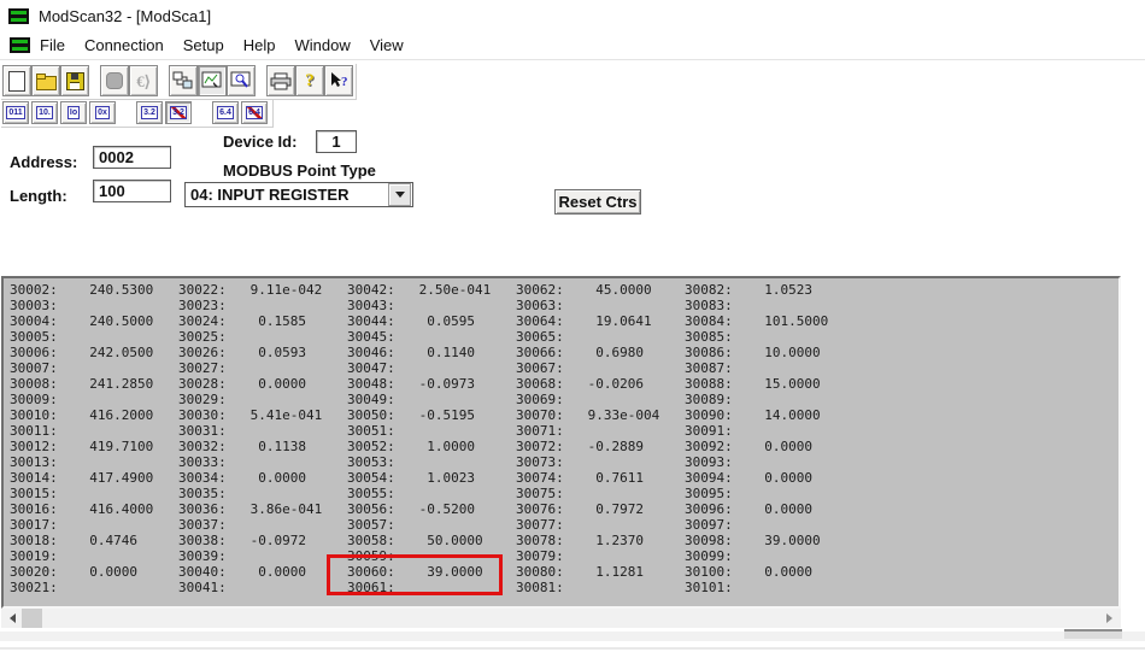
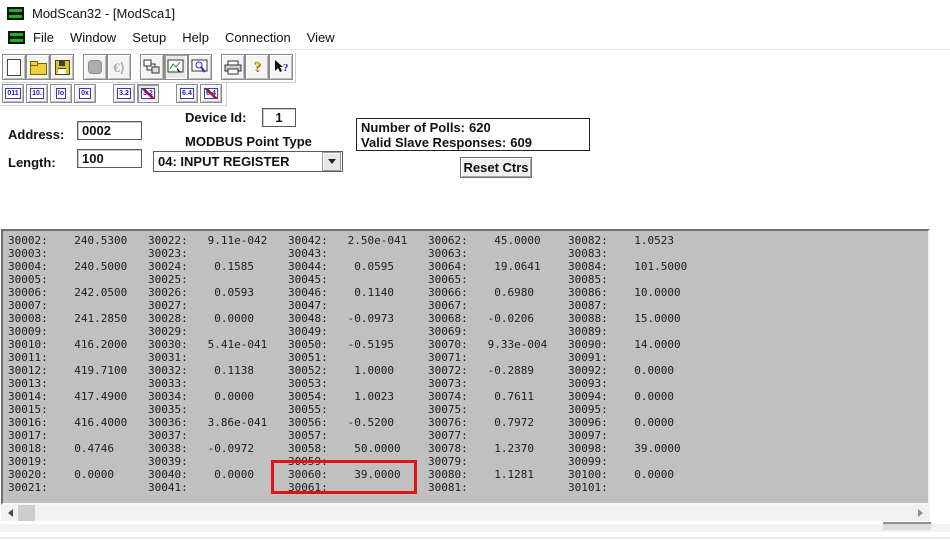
  ModScan32 - [ModSca1]
  File
- Connection
+ Window
  Setup
  Help
- Window
+ Connection
  View
  €⟩
  ?
  ?
  Address:
  0002
  Length:
  100
  Device Id:
  1
  MODBUS Point Type
  04: INPUT REGISTER
+ Number of Polls: 620
+ Valid Slave Responses: 609
  Reset Ctrs
  30002: 240.5300
  30003:
  30004: 240.5000
  30005:
  30006: 242.0500
  30007:
  30008: 241.2850
  30009:
  30010: 416.2000
  30011:
  30012: 419.7100
  30013:
  30014: 417.4900
  30015:
  30016: 416.4000
  30017:
  30018: 0.4746
  30019:
  30020: 0.0000
  30021:
  30022: 9.11e-042
  30023:
  30024: 0.1585
  30025:
  30026: 0.0593
  30027:
  30028: 0.0000
  30029:
  30030: 5.41e-041
  30031:
  30032: 0.1138
  30033:
  30034: 0.0000
  30035:
  30036: 3.86e-041
  30037:
  30038: -0.0972
  30039:
  30040: 0.0000
  30041:
  30042: 2.50e-041
  30043:
  30044: 0.0595
  30045:
  30046: 0.1140
  30047:
  30048: -0.0973
  30049:
  30050: -0.5195
  30051:
  30052: 1.0000
  30053:
  30054: 1.0023
  30055:
  30056: -0.5200
  30057:
  30058: 50.0000
  30059:
  30060: 39.0000
  30061:
  30062: 45.0000
  30063:
  30064: 19.0641
  30065:
  30066: 0.6980
  30067:
  30068: -0.0206
  30069:
  30070: 9.33e-004
  30071:
  30072: -0.2889
  30073:
  30074: 0.7611
  30075:
  30076: 0.7972
  30077:
  30078: 1.2370
  30079:
  30080: 1.1281
  30081:
  30082: 1.0523
  30083:
  30084: 101.5000
  30085:
  30086: 10.0000
  30087:
  30088: 15.0000
  30089:
  30090: 14.0000
  30091:
  30092: 0.0000
  30093:
  30094: 0.0000
  30095:
  30096: 0.0000
  30097:
  30098: 39.0000
  30099:
  30100: 0.0000
  30101:
